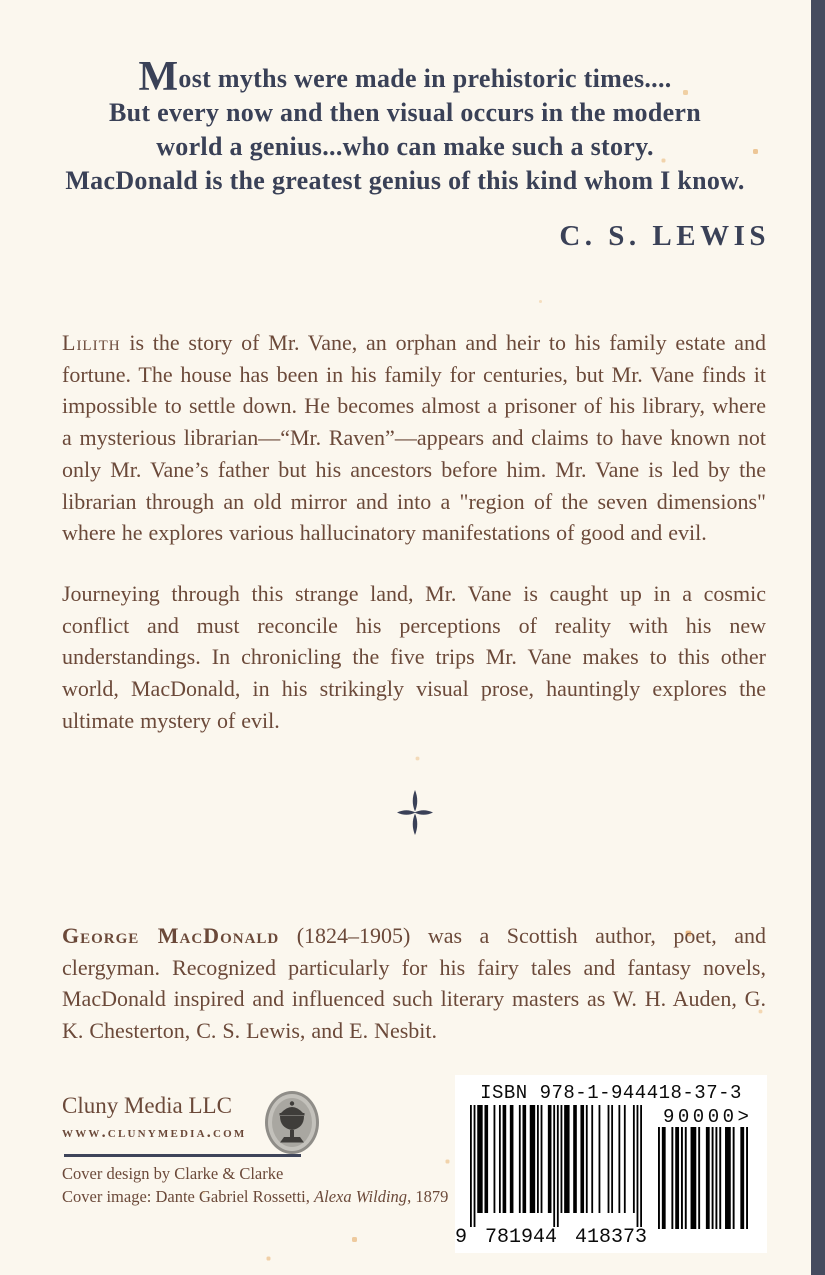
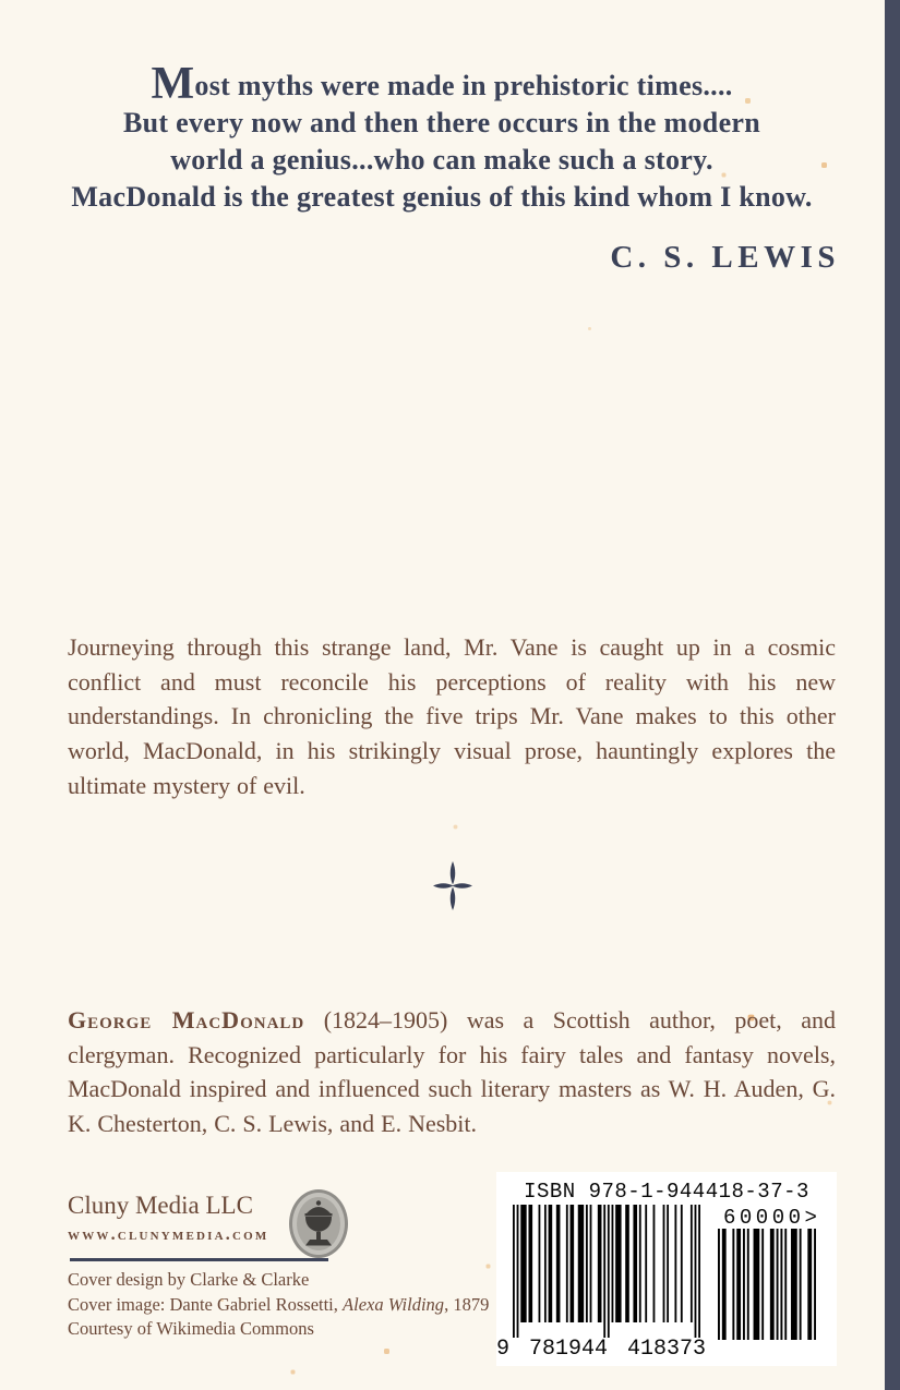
  Most myths were made in prehistoric times....
- But every now and then visual occurs in the modern
+ But every now and then there occurs in the modern
  world a genius...who can make such a story.
  MacDonald is the greatest genius of this kind whom I know.
  C. S. LEWIS
- Lilith is the story of Mr. Vane, an orphan and heir to his family estate and fortune. The house has been in his family for centuries, but Mr. Vane finds it impossible to settle down. He becomes almost a prisoner of his library, where a mysterious librarian—“Mr. Raven”—appears and claims to have known not only Mr. Vane’s father but his ancestors before him. Mr. Vane is led by the librarian through an old mirror and into a "region of the seven dimensions" where he explores various hallucinatory manifestations of good and evil.
  Journeying through this strange land, Mr. Vane is caught up in a cosmic conflict and must reconcile his perceptions of reality with his new understandings. In chronicling the five trips Mr. Vane makes to this other world, MacDonald, in his strikingly visual prose, hauntingly explores the ultimate mystery of evil.
  George MacDonald (1824–1905) was a Scottish author, poet, and clergyman. Recognized particularly for his fairy tales and fantasy novels, MacDonald inspired and influenced such literary masters as W. H. Auden, G. K. Chesterton, C. S. Lewis, and E. Nesbit.
  Cluny Media LLC
  www.clunymedia.com
  Cover design by Clarke & Clarke
  Cover image: Dante Gabriel Rossetti, Alexa Wilding, 1879
+ Courtesy of Wikimedia Commons
  ISBN 978-1-944418-37-3
  9 781944 418373
- 90000>
+ 60000>
